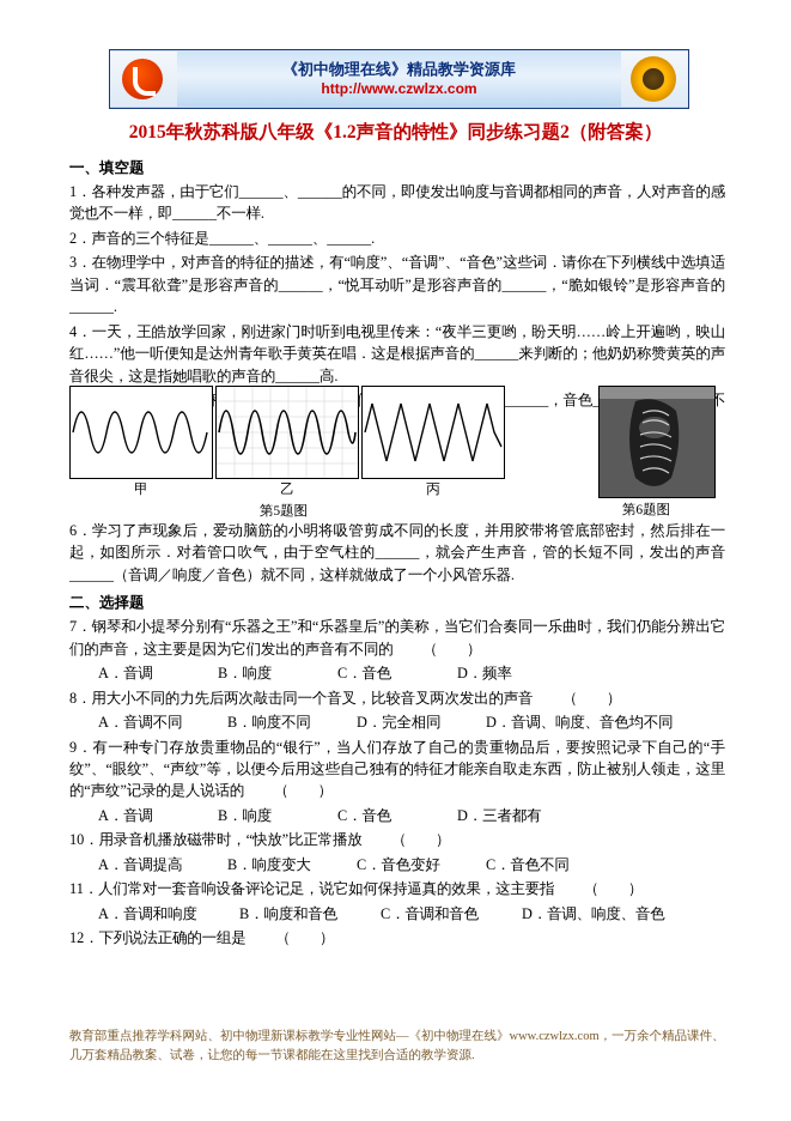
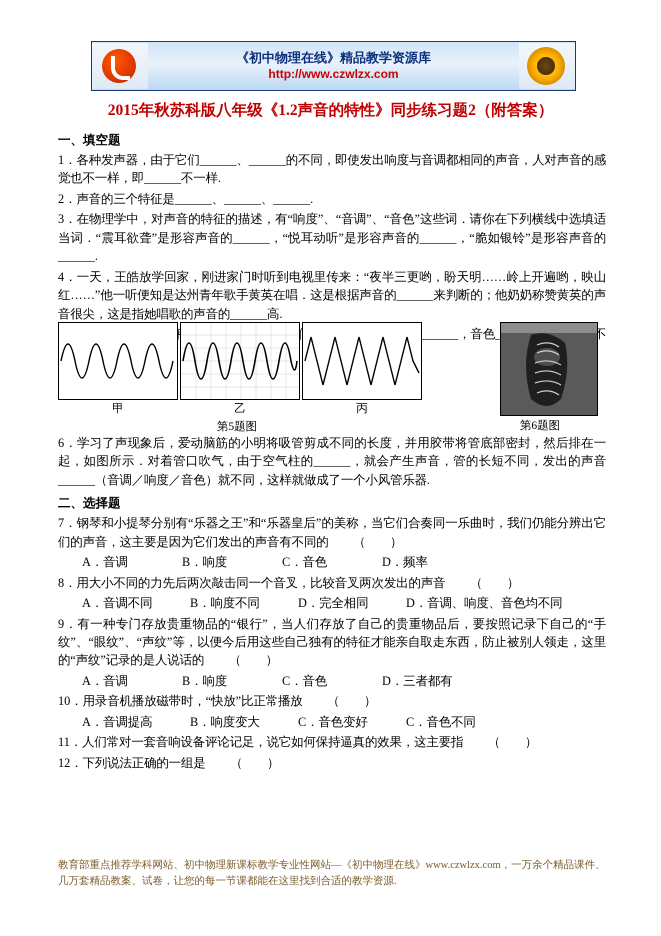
  《初中物理在线》精品教学资源库
  http://www.czwlzx.com
  2015年秋苏科版八年级《1.2声音的特性》同步练习题2（附答案）
  一、填空题
  1．各种发声器，由于它们______、______的不同，即使发出响度与音调都相同的声音，人对声音的感觉也不一样，即______不一样.
  2．声音的三个特征是______、______、______.
  3．在物理学中，对声音的特征的描述，有“响度”、“音调”、“音色”这些词．请你在下列横线中选填适当词．“震耳欲聋”是形容声音的______，“悦耳动听”是形容声音的______，“脆如银铃”是形容声音的______.
  4．一天，王皓放学回家，刚进家门时听到电视里传来：“夜半三更哟，盼天明……岭上开遍哟，映山红……”他一听便知是达州青年歌手黄英在唱．这是根据声音的______来判断的；他奶奶称赞黄英的声音很尖，这是指她唱歌的声音的______高.
  甲
  乙
  丙
  第5题图
  第6题图
  6．学习了声现象后，爱动脑筋的小明将吸管剪成不同的长度，并用胶带将管底部密封，然后排在一起，如图所示．对着管口吹气，由于空气柱的______，就会产生声音，管的长短不同，发出的声音______（音调／响度／音色）就不同，这样就做成了一个小风管乐器.
  二、选择题
  7．钢琴和小提琴分别有“乐器之王”和“乐器皇后”的美称，当它们合奏同一乐曲时，我们仍能分辨出它们的声音，这主要是因为它们发出的声音有不同的 （ ）
  A．音调 B．响度 C．音色 D．频率
  8．用大小不同的力先后两次敲击同一个音叉，比较音叉两次发出的声音 （ ）
  A．音调不同 B．响度不同 D．完全相同 D．音调、响度、音色均不同
  9．有一种专门存放贵重物品的“银行”，当人们存放了自己的贵重物品后，要按照记录下自己的“手纹”、“眼纹”、“声纹”等，以便今后用这些自己独有的特征才能亲自取走东西，防止被别人领走，这里的“声纹”记录的是人说话的 （ ）
  A．音调 B．响度 C．音色 D．三者都有
  10．用录音机播放磁带时，“快放”比正常播放 （ ）
  A．音调提高 B．响度变大 C．音色变好 C．音色不同
  11．人们常对一套音响设备评论记足，说它如何保持逼真的效果，这主要指 （ ）
- A．音调和响度 B．响度和音色 C．音调和音色 D．音调、响度、音色
  12．下列说法正确的一组是 （ ）
  教育部重点推荐学科网站、初中物理新课标教学专业性网站—《初中物理在线》www.czwlzx.com，一万余个精品课件、
  几万套精品教案、试卷，让您的每一节课都能在这里找到合适的教学资源.
